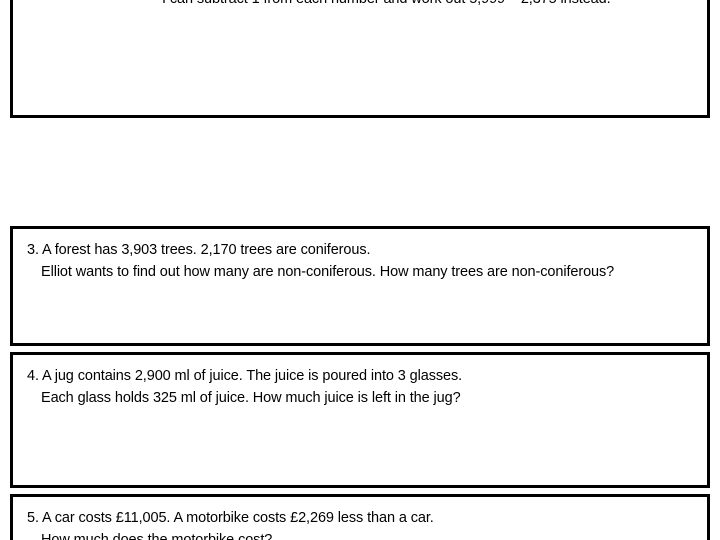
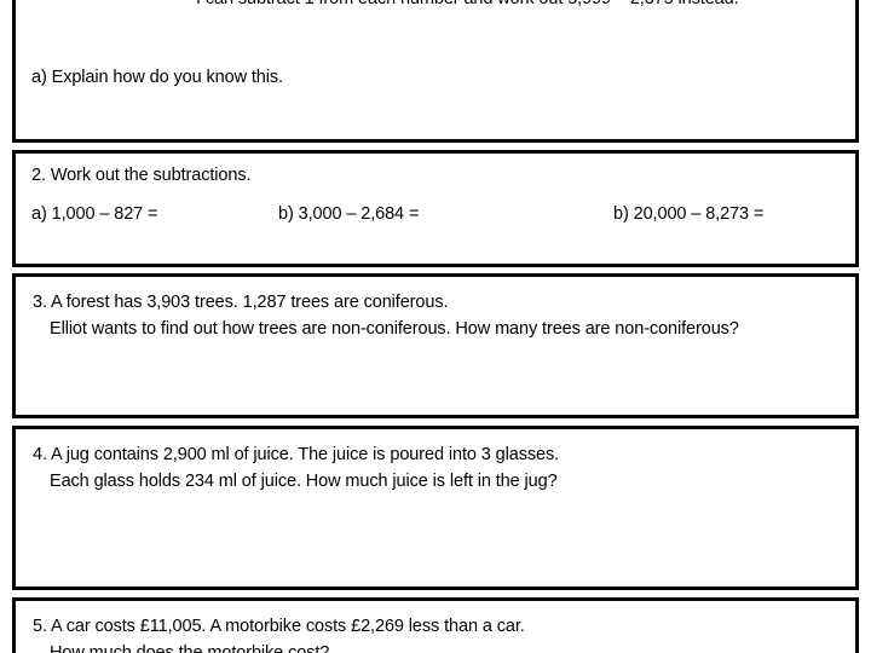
+ a) Explain how do you know this.
+ 2. Work out the subtractions.
+ a) 1,000 – 827 =
+ b) 3,000 – 2,684 =
+ b) 20,000 – 8,273 =
- 3. A forest has 3,903 trees. 2,170 trees are coniferous.
+ 3. A forest has 3,903 trees. 1,287 trees are coniferous.
- Elliot wants to find out how many are non-coniferous. How many trees are non-coniferous?
+ Elliot wants to find out how trees are non-coniferous. How many trees are non-coniferous?
  4. A jug contains 2,900 ml of juice. The juice is poured into 3 glasses.
- Each glass holds 325 ml of juice. How much juice is left in the jug?
+ Each glass holds 234 ml of juice. How much juice is left in the jug?
  5. A car costs £11,005. A motorbike costs £2,269 less than a car.
